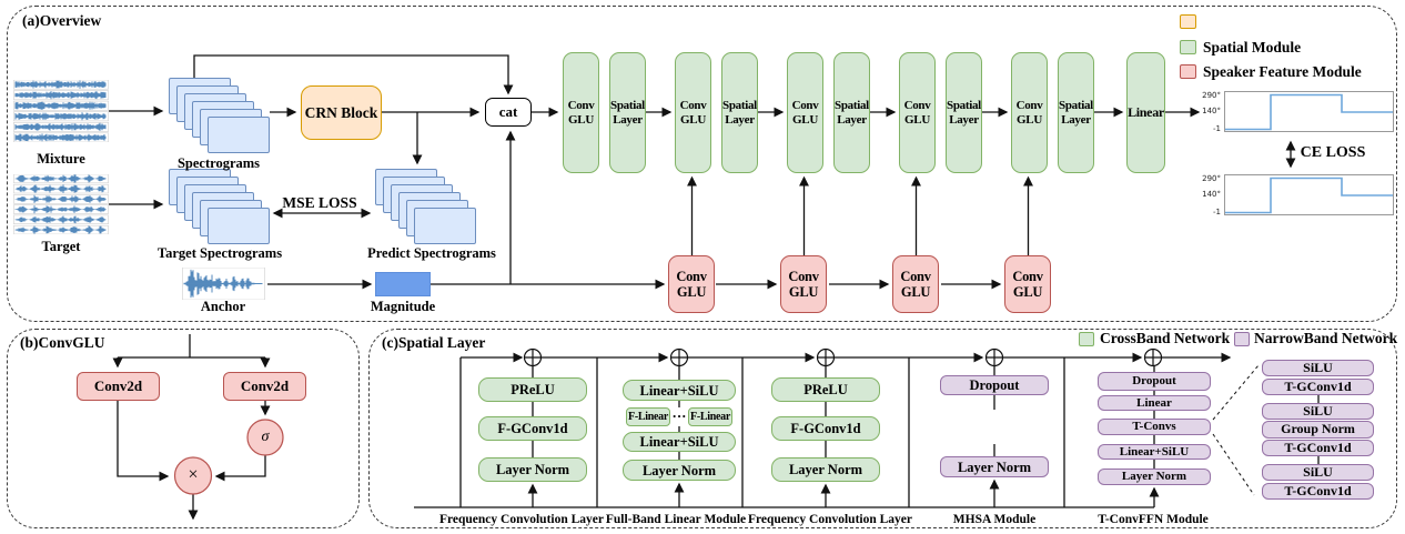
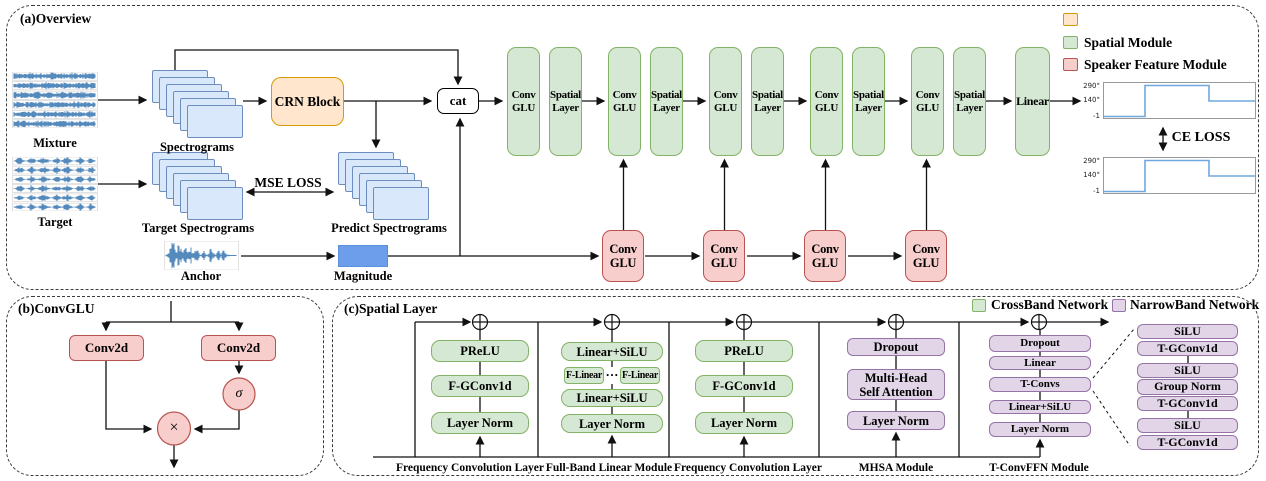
  (a)Overview
  (b)ConvGLU
  (c)Spatial Layer
  Mixture
  Target
  Anchor
  Spectrograms
  Target Spectrograms
  Predict Spectrograms
  MSE LOSS
  CRN Block
  Magnitude
  cat
  Conv
  GLU
  Spatial
  Layer
  Conv
  GLU
  Spatial
  Layer
  Conv
  GLU
  Spatial
  Layer
  Conv
  GLU
  Spatial
  Layer
  Conv
  GLU
  Spatial
  Layer
  Linear
  Conv
  GLU
  Conv
  GLU
  Conv
  GLU
  Conv
  GLU
  Spatial Module
  Speaker Feature Module
  290°
  140°
  -1
  CE LOSS
  290°
  140°
  -1
  Conv2d
  Conv2d
  σ
  ×
  CrossBand Network
  NarrowBand Network
  PReLU
  F-GConv1d
  Layer Norm
  Frequency Convolution Layer
  Linear+SiLU
  F-Linear
  ···
  F-Linear
  Linear+SiLU
  Layer Norm
  Full-Band Linear Module
  PReLU
  F-GConv1d
  Layer Norm
  Frequency Convolution Layer
  Dropout
+ Multi-Head
+ Self Attention
  Layer Norm
  MHSA Module
  Dropout
  Linear
  T-Convs
  Linear+SiLU
  Layer Norm
  T-ConvFFN Module
  SiLU
  T-GConv1d
  SiLU
  Group Norm
  T-GConv1d
  SiLU
  T-GConv1d
